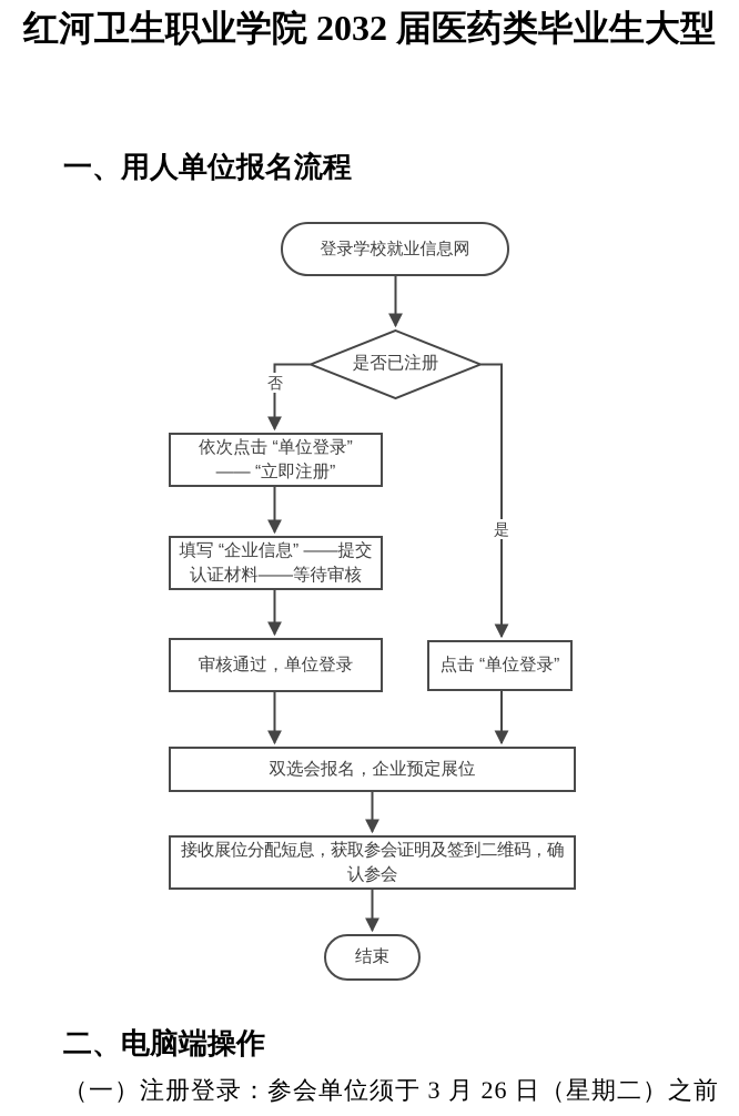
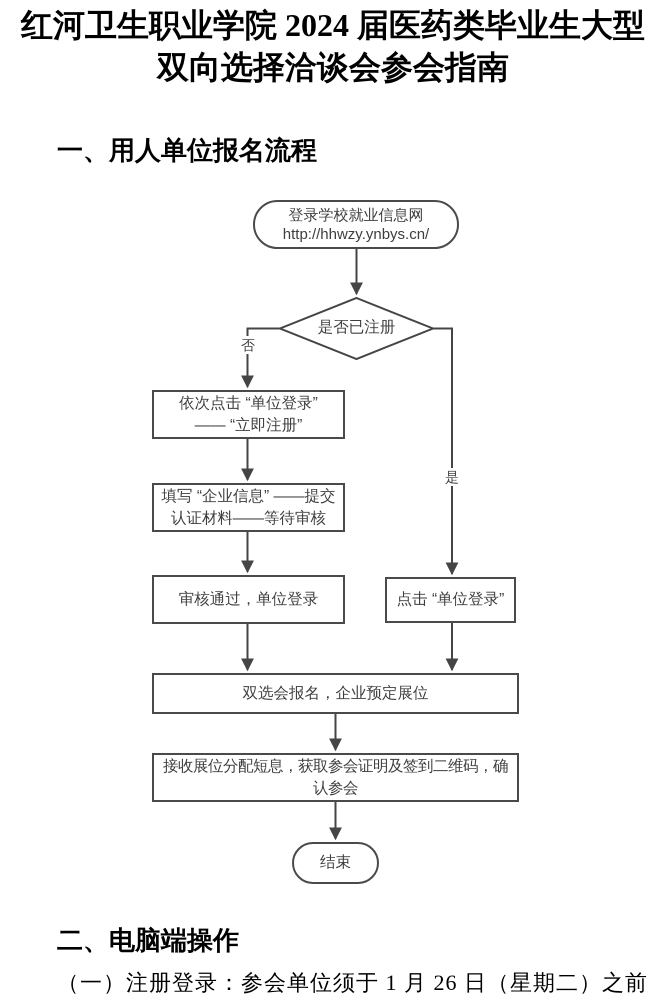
- 红河卫生职业学院 2032 届医药类毕业生大型
+ 红河卫生职业学院 2024 届医药类毕业生大型
+ 双向选择洽谈会参会指南
  一、用人单位报名流程
  登录学校就业信息网
+ http://hhwzy.ynbys.cn/
  是否已注册
  否
  是
  依次点击 “单位登录” —— “立即注册”
  填写 “企业信息” ——提交认证材料——等待审核
  审核通过，单位登录
  点击 “单位登录”
  双选会报名，企业预定展位
  接收展位分配短息，获取参会证明及签到二维码，确认参会
  结束
  二、电脑端操作
- （一）注册登录：参会单位须于 3 月 26 日（星期二）之前
+ （一）注册登录：参会单位须于 1 月 26 日（星期二）之前
